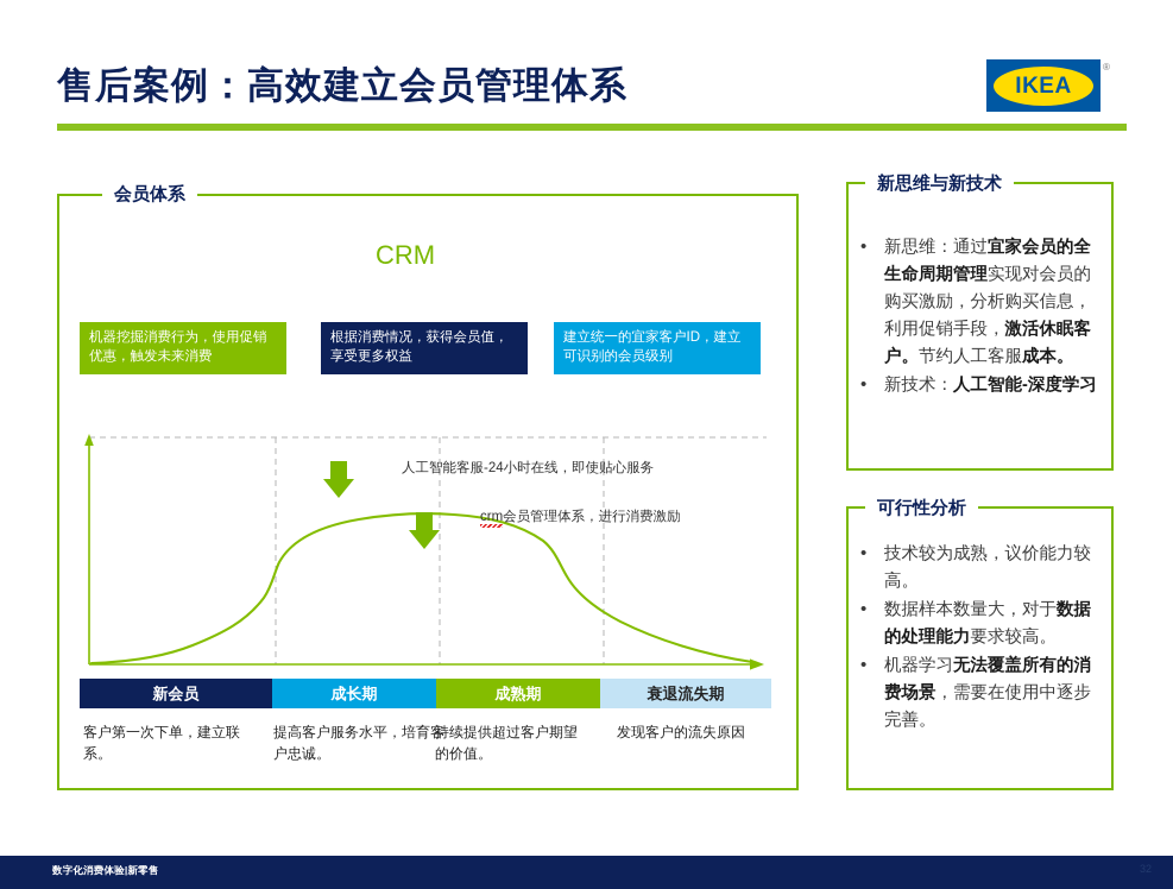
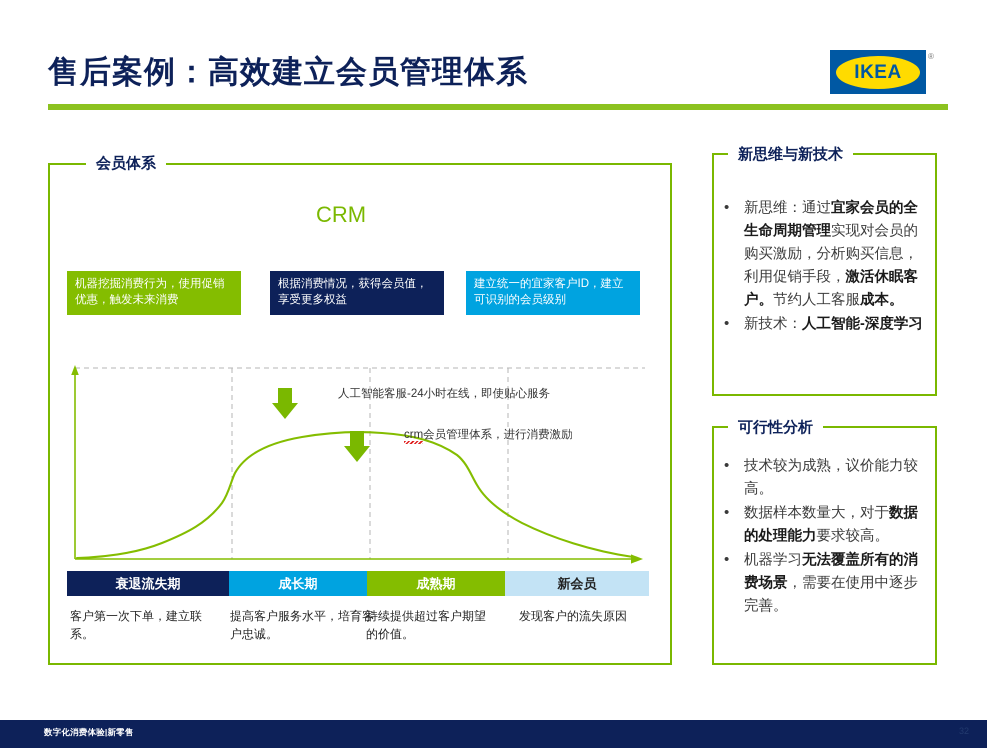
  售后案例：高效建立会员管理体系
  IKEA
  ®
  会员体系
  CRM
  机器挖掘消费行为，使用促销优惠，触发未来消费
  根据消费情况，获得会员值，享受更多权益
  建立统一的宜家客户ID，建立可识别的会员级别
  人工智能客服-24小时在线，即使贴心服务
  crm会员管理体系，进行消费激励
- 新会员
+ 衰退流失期
  成长期
  成熟期
- 衰退流失期
+ 新会员
  客户第一次下单，建立联系。
  提高客户服务水平，培育客户忠诚。
  持续提供超过客户期望的价值。
  发现客户的流失原因
  新思维与新技术
  新思维：通过宜家会员的全生命周期管理实现对会员的购买激励，分析购买信息，利用促销手段，激活休眠客户。节约人工客服成本。
  新技术：人工智能-深度学习
  可行性分析
  技术较为成熟，议价能力较高。
  数据样本数量大，对于数据的处理能力要求较高。
  机器学习无法覆盖所有的消费场景，需要在使用中逐步完善。
  数字化消费体验|新零售
